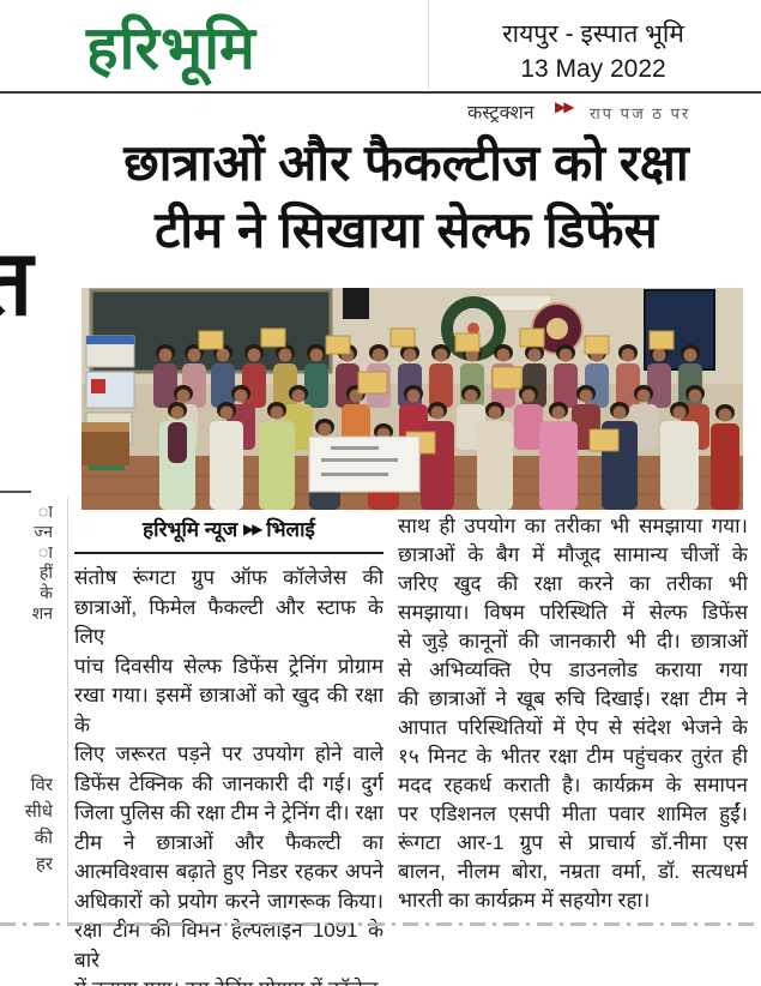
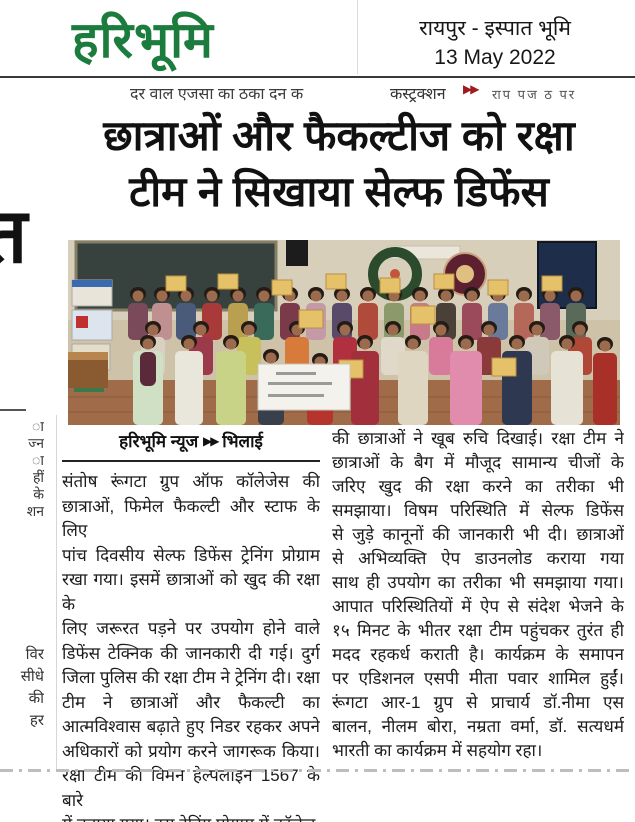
  हरिभूमि
  रायपुर - इस्पात भूमि
  13 May 2022
+ दर वाल एजसा का ठका दन क
  कस्ट्रक्शन
  ▶▶
  राप पज ठ पर
  छात्राओं और फैकल्टीज को रक्षा
  टीम ने सिखाया सेल्फ डिफेंस
  त
  ा
  ज्न
  ा
  हीं
  के
  शन
  विर
  सीधे
  की
  हर
  हरिभूमि न्यूज ▶▶ भिलाई
  संतोष रूंगटा ग्रुप ऑफ कॉलेजेस की
  छात्राओं, फिमेल फैकल्टी और स्टाफ के लिए
  पांच दिवसीय सेल्फ डिफेंस ट्रेनिंग प्रोग्राम
  रखा गया। इसमें छात्राओं को खुद की रक्षा के
  लिए जरूरत पड़ने पर उपयोग होने वाले
  डिफेंस टेक्निक की जानकारी दी गई। दुर्ग
  जिला पुलिस की रक्षा टीम ने ट्रेनिंग दी। रक्षा
  टीम ने छात्राओं और फैकल्टी का
  आत्मविश्वास बढ़ाते हुए निडर रहकर अपने
  अधिकारों को प्रयोग करने जागरूक किया।
- रक्षा टीम की विमन हेल्पलाइन 1091 के बारे
+ रक्षा टीम की विमन हेल्पलाइन 1567 के बारे
- साथ ही उपयोग का तरीका भी समझाया गया।
+ की छात्राओं ने खूब रुचि दिखाई। रक्षा टीम ने
  छात्राओं के बैग में मौजूद सामान्य चीजों के
  जरिए खुद की रक्षा करने का तरीका भी
  समझाया। विषम परिस्थिति में सेल्फ डिफेंस
  से जुड़े कानूनों की जानकारी भी दी। छात्राओं
  से अभिव्यक्ति ऐप डाउनलोड कराया गया
- की छात्राओं ने खूब रुचि दिखाई। रक्षा टीम ने
+ साथ ही उपयोग का तरीका भी समझाया गया।
  आपात परिस्थितियों में ऐप से संदेश भेजने के
  १५ मिनट के भीतर रक्षा टीम पहुंचकर तुरंत ही
  मदद रहकर्ध कराती है। कार्यक्रम के समापन
  पर एडिशनल एसपी मीता पवार शामिल हुईं।
  रूंगटा आर-1 ग्रुप से प्राचार्य डॉ.नीमा एस
  बालन, नीलम बोरा, नम्रता वर्मा, डॉ. सत्यधर्म
  भारती का कार्यक्रम में सहयोग रहा।
